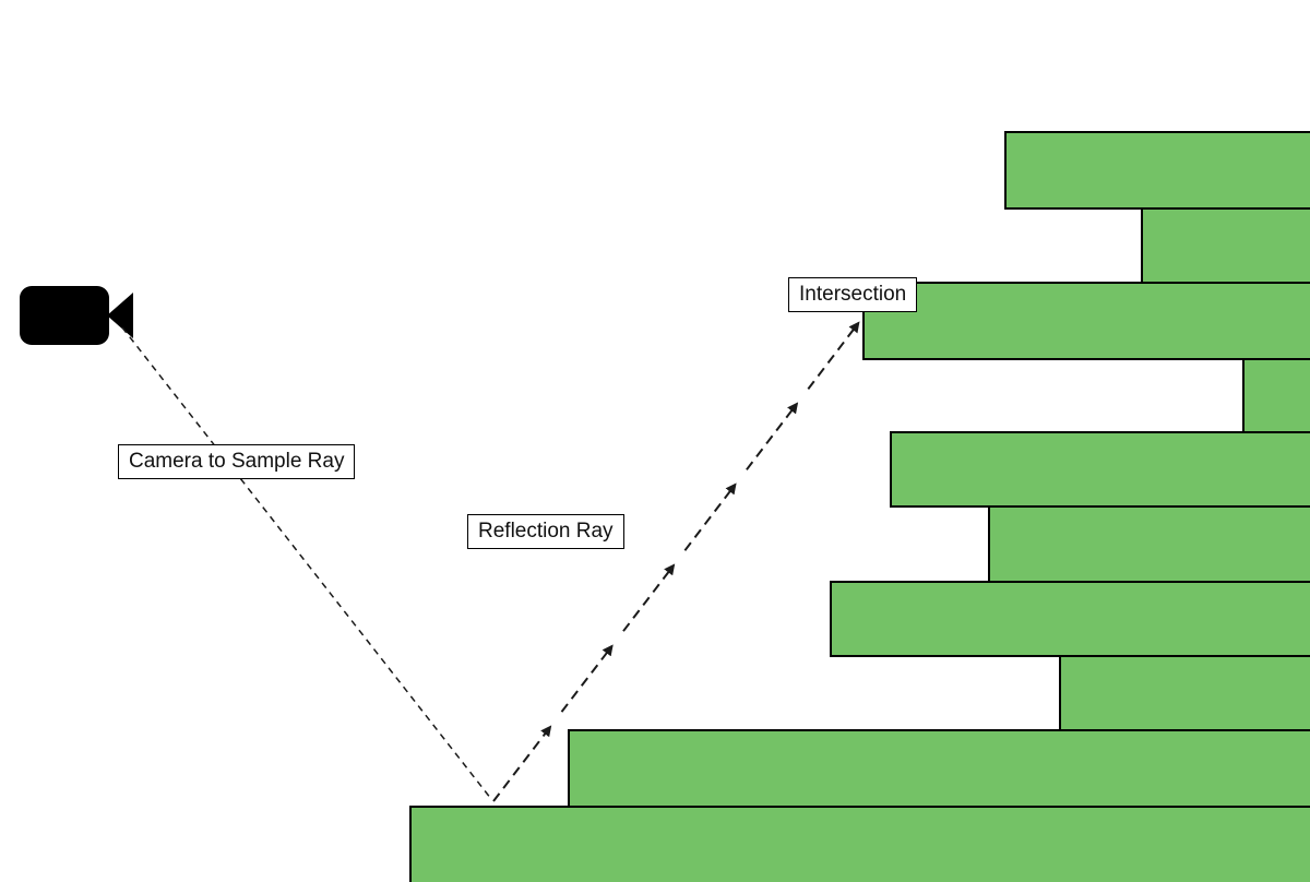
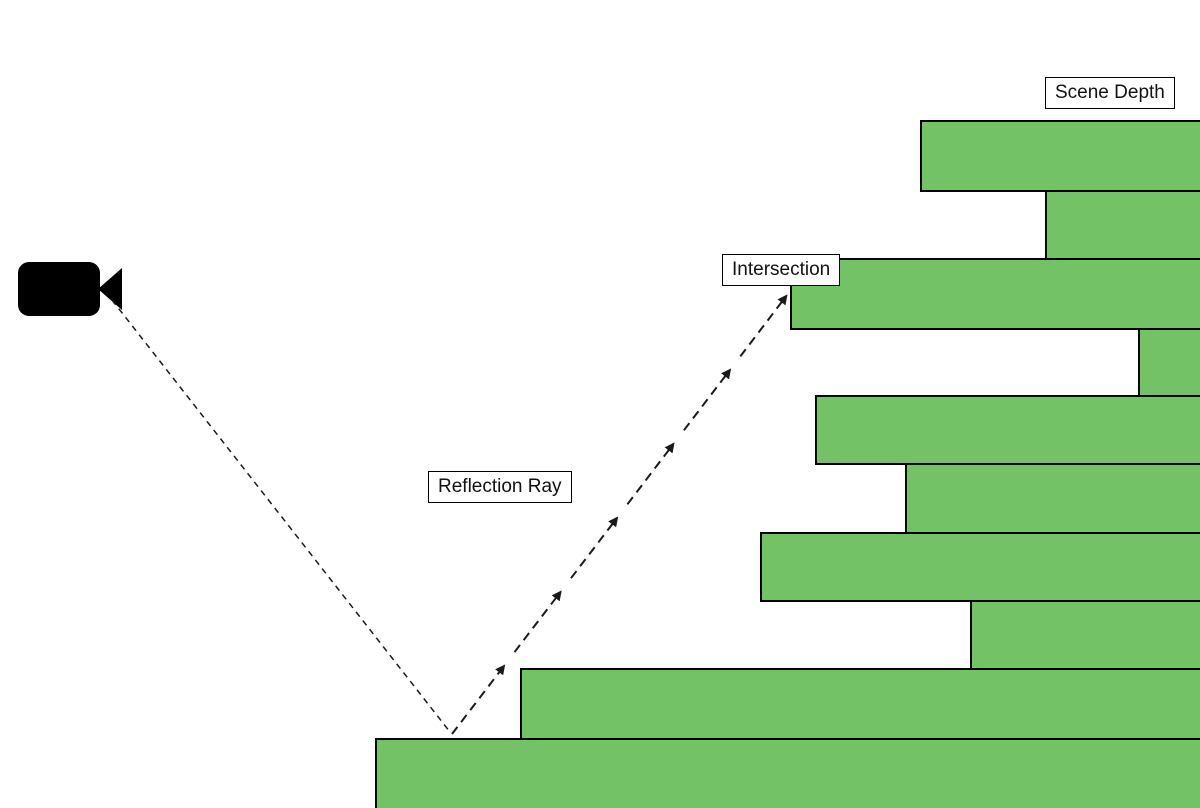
+ Scene Depth
  Intersection
  Reflection Ray
- Camera to Sample Ray
